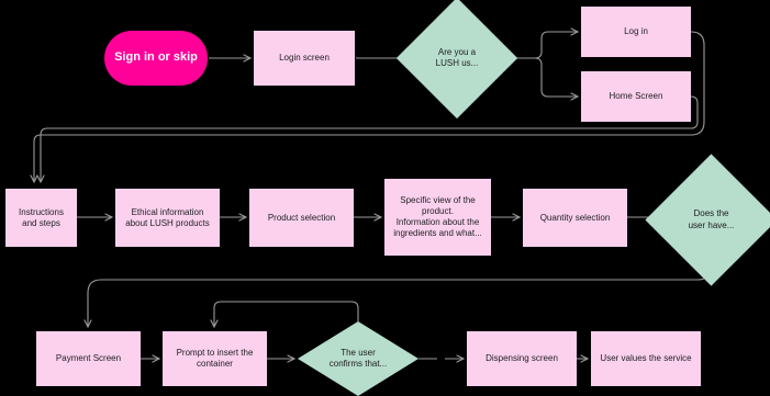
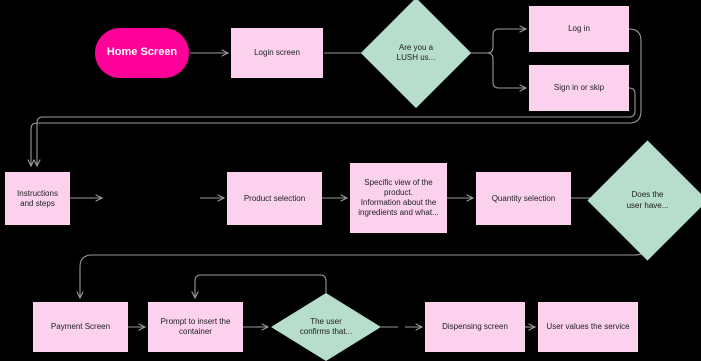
- Sign in or skip
+ Home Screen
  Login screen
  Are you a
  LUSH us...
  Log in
- Home Screen
+ Sign in or skip
  Instructions
  and steps
- Ethical information
- about LUSH products
  Product selection
  Specific view of the product.
  Information about the ingredients and what...
  Quantity selection
  Does the
  user have...
  Payment Screen
  Prompt to insert the
  container
  The user
  confirms that...
  Dispensing screen
  User values the service
